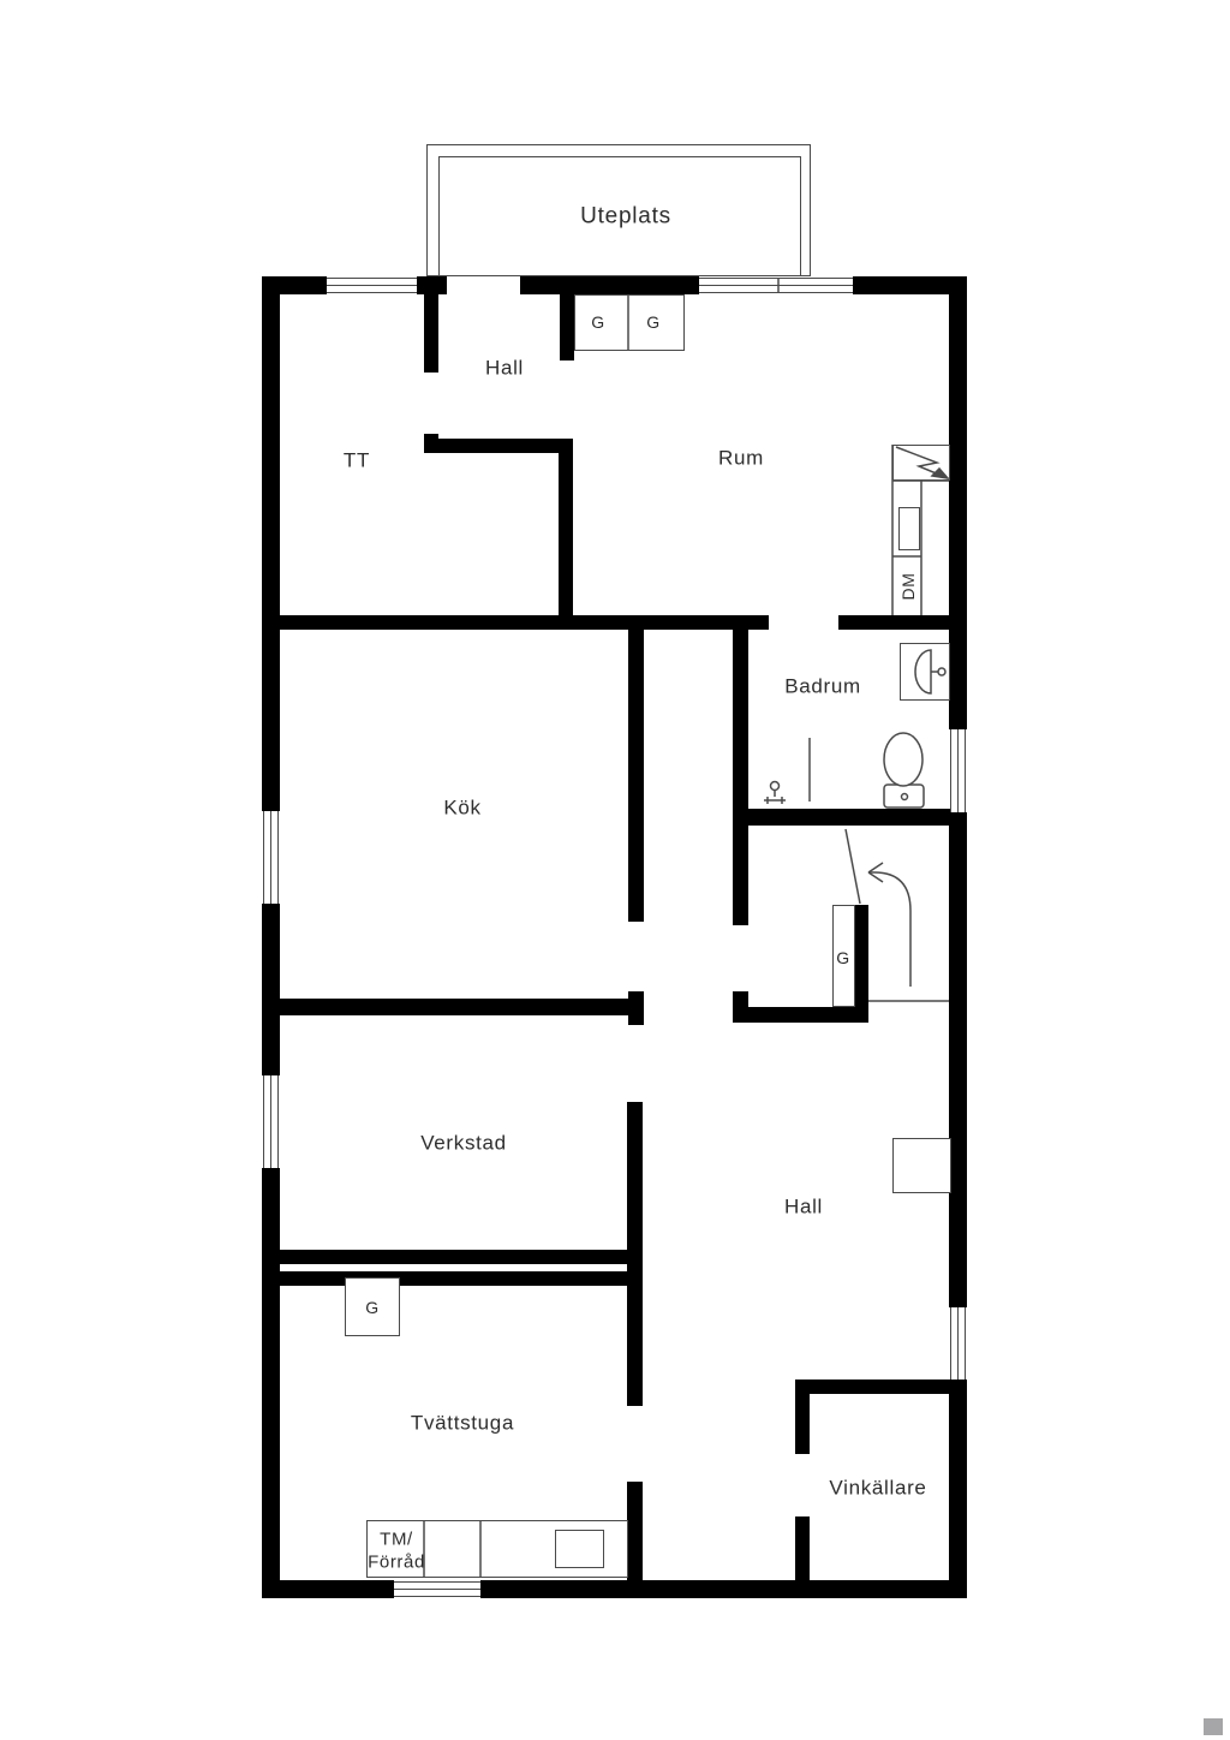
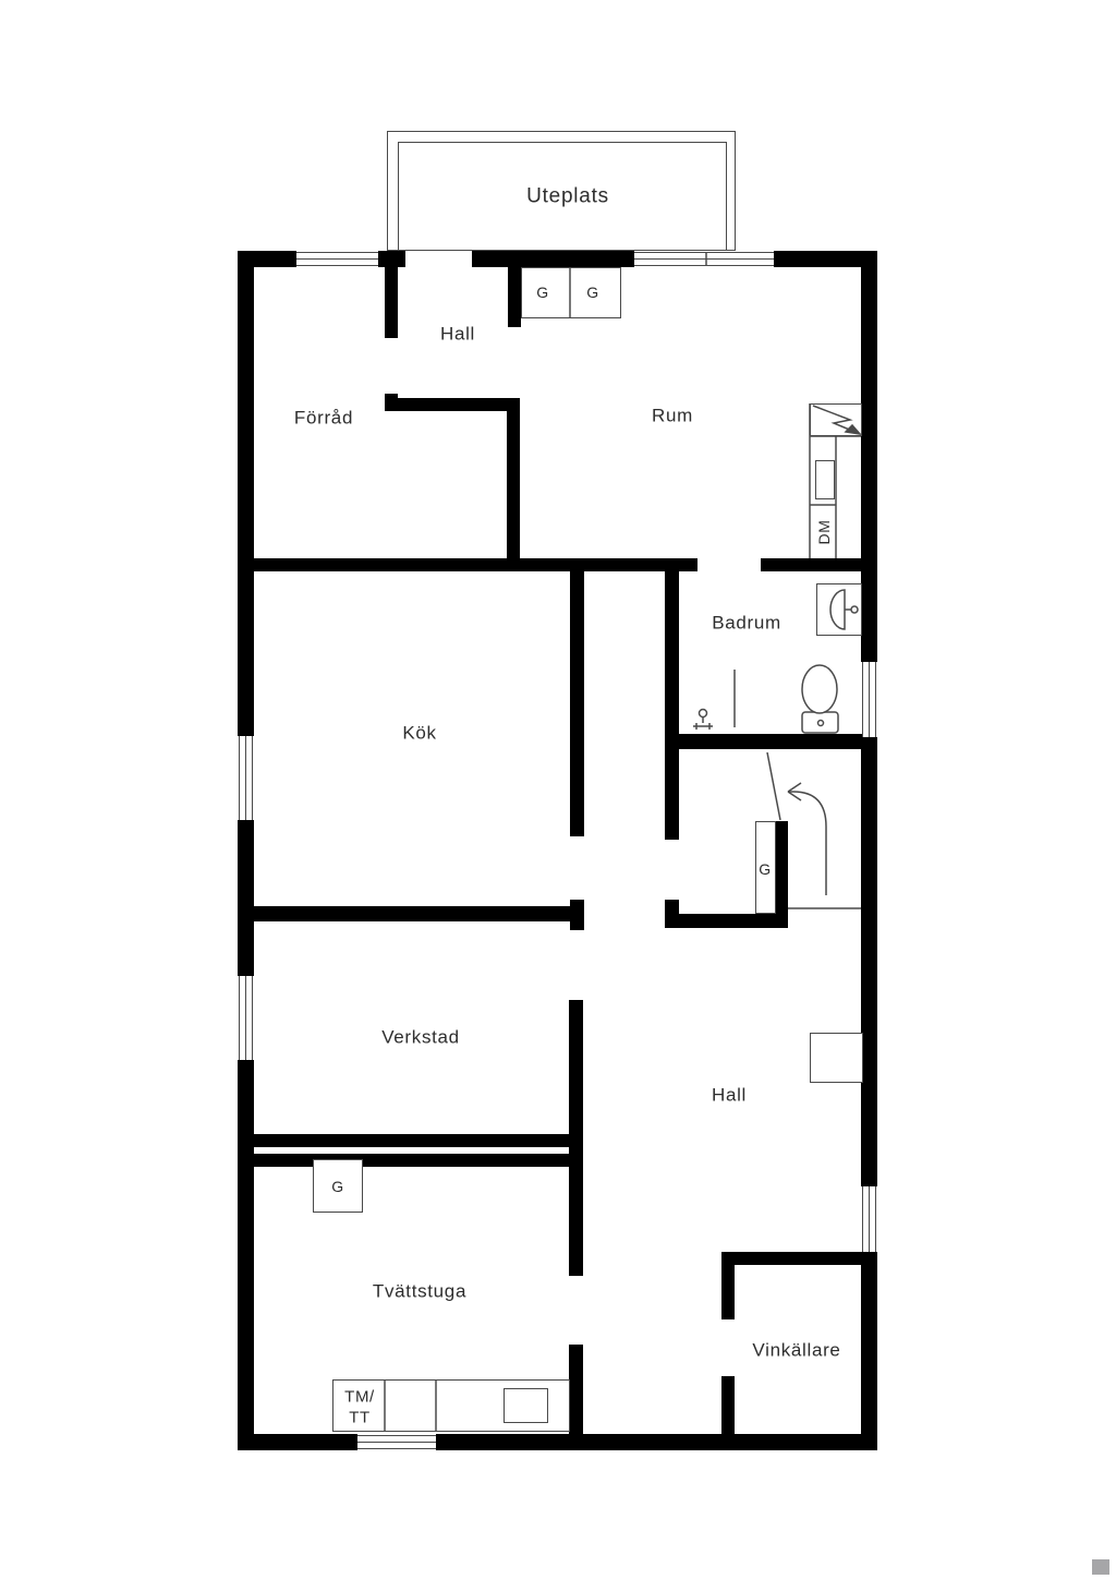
  Uteplats
  Hall
- TT
+ Förråd
  Rum
  G
  G
  Badrum
  Kök
  G
  Verkstad
  Hall
  G
  Tvättstuga
  TM/
- Förråd
+ TT
  Vinkällare
